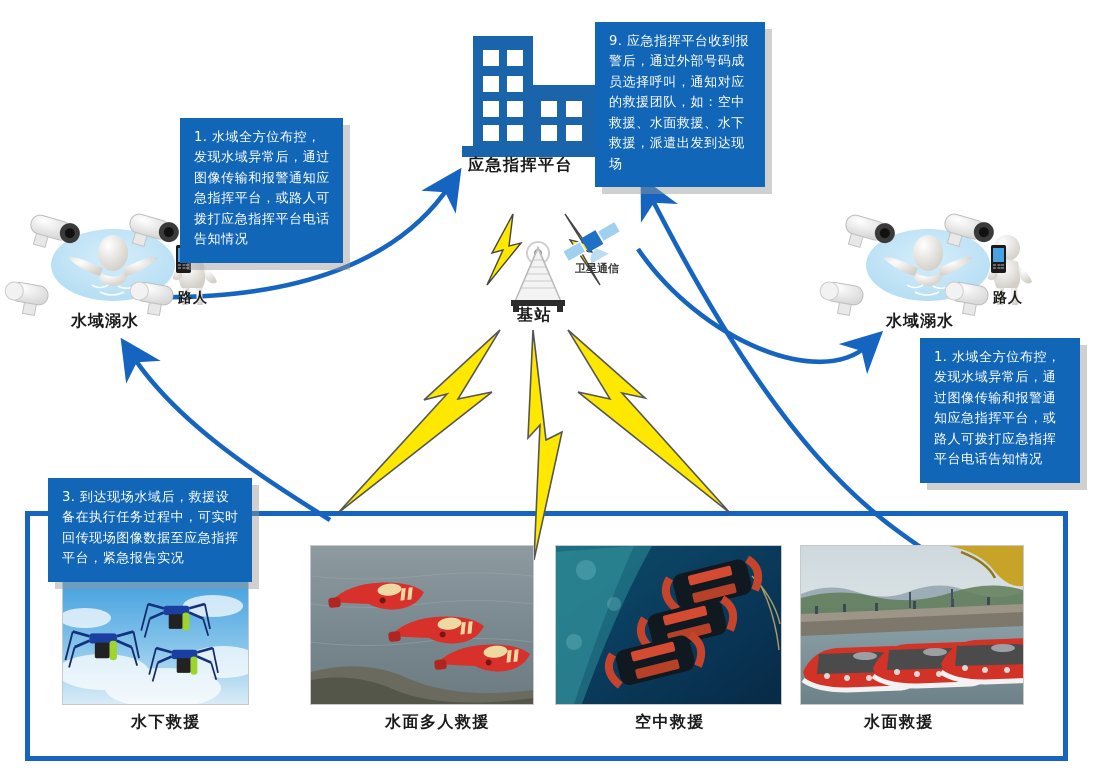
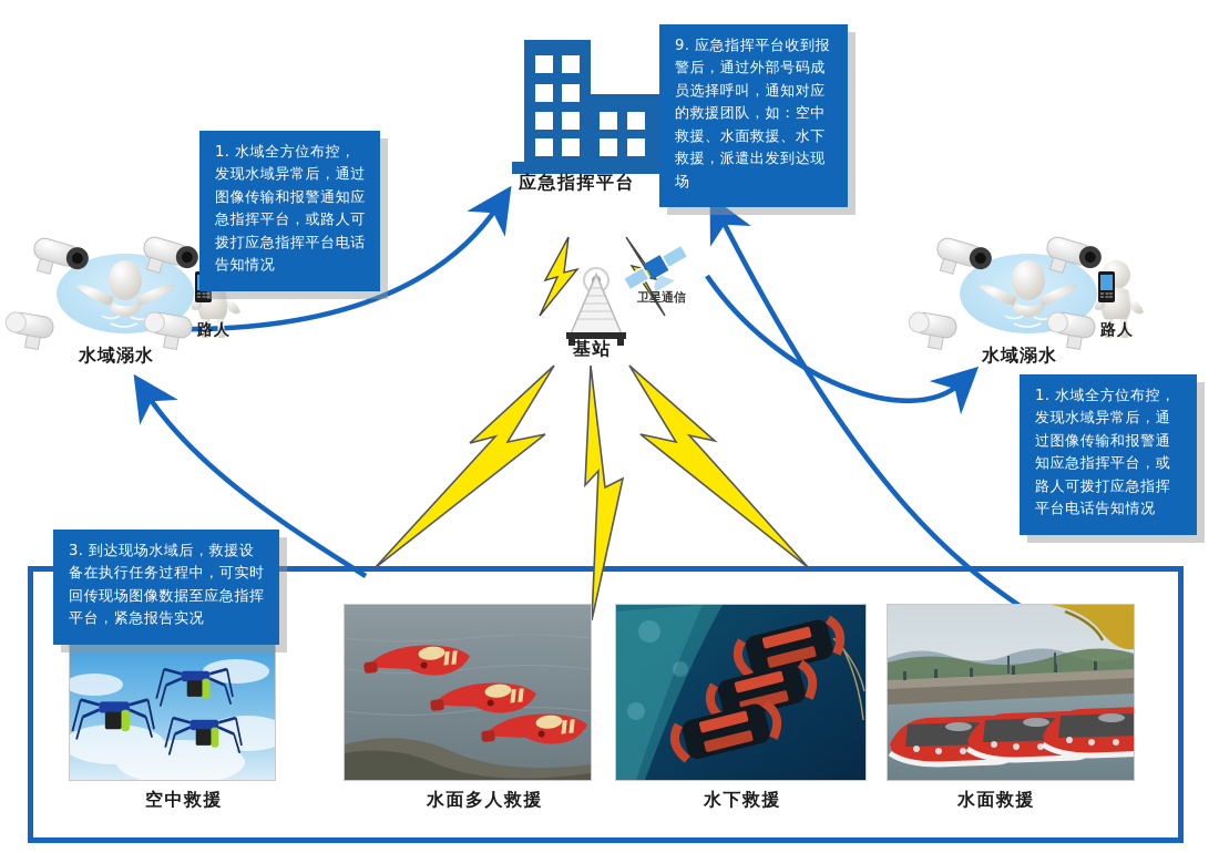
  应急指挥平台
  基站
  卫星通信
  水域溺水
  路人
  水域溺水
  路人
- 水下救援
+ 空中救援
  水面多人救援
- 空中救援
+ 水下救援
  水面救援
  1. 水域全方位布控，发现水域异常后，通过图像传输和报警通知应急指挥平台，或路人可拨打应急指挥平台电话告知情况
  9. 应急指挥平台收到报警后，通过外部号码成员选择呼叫，通知对应的救援团队，如：空中救援、水面救援、水下救援，派遣出发到达现场
  3. 到达现场水域后，救援设备在执行任务过程中，可实时回传现场图像数据至应急指挥平台，紧急报告实况
  1. 水域全方位布控，发现水域异常后，通过图像传输和报警通知应急指挥平台，或路人可拨打应急指挥平台电话告知情况
